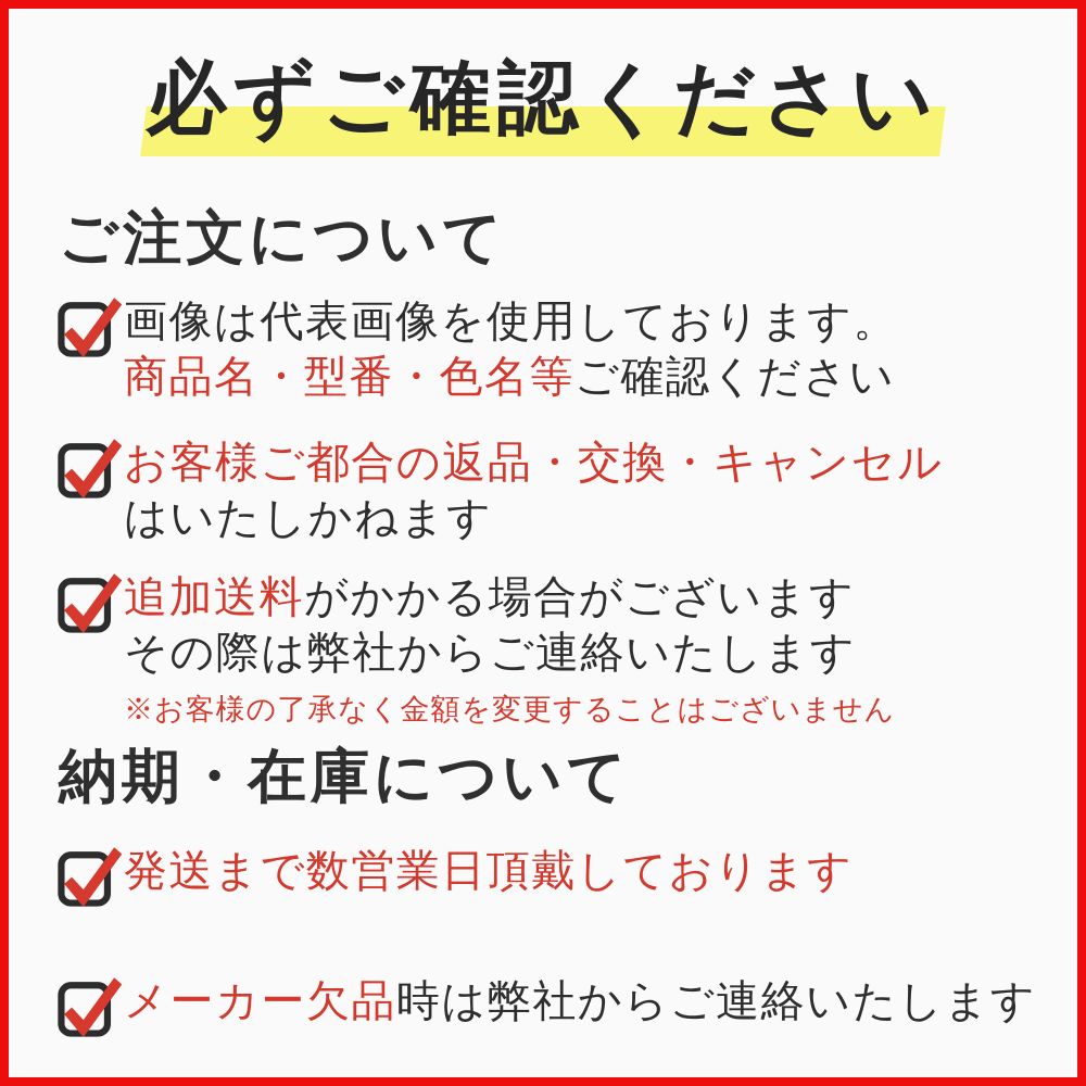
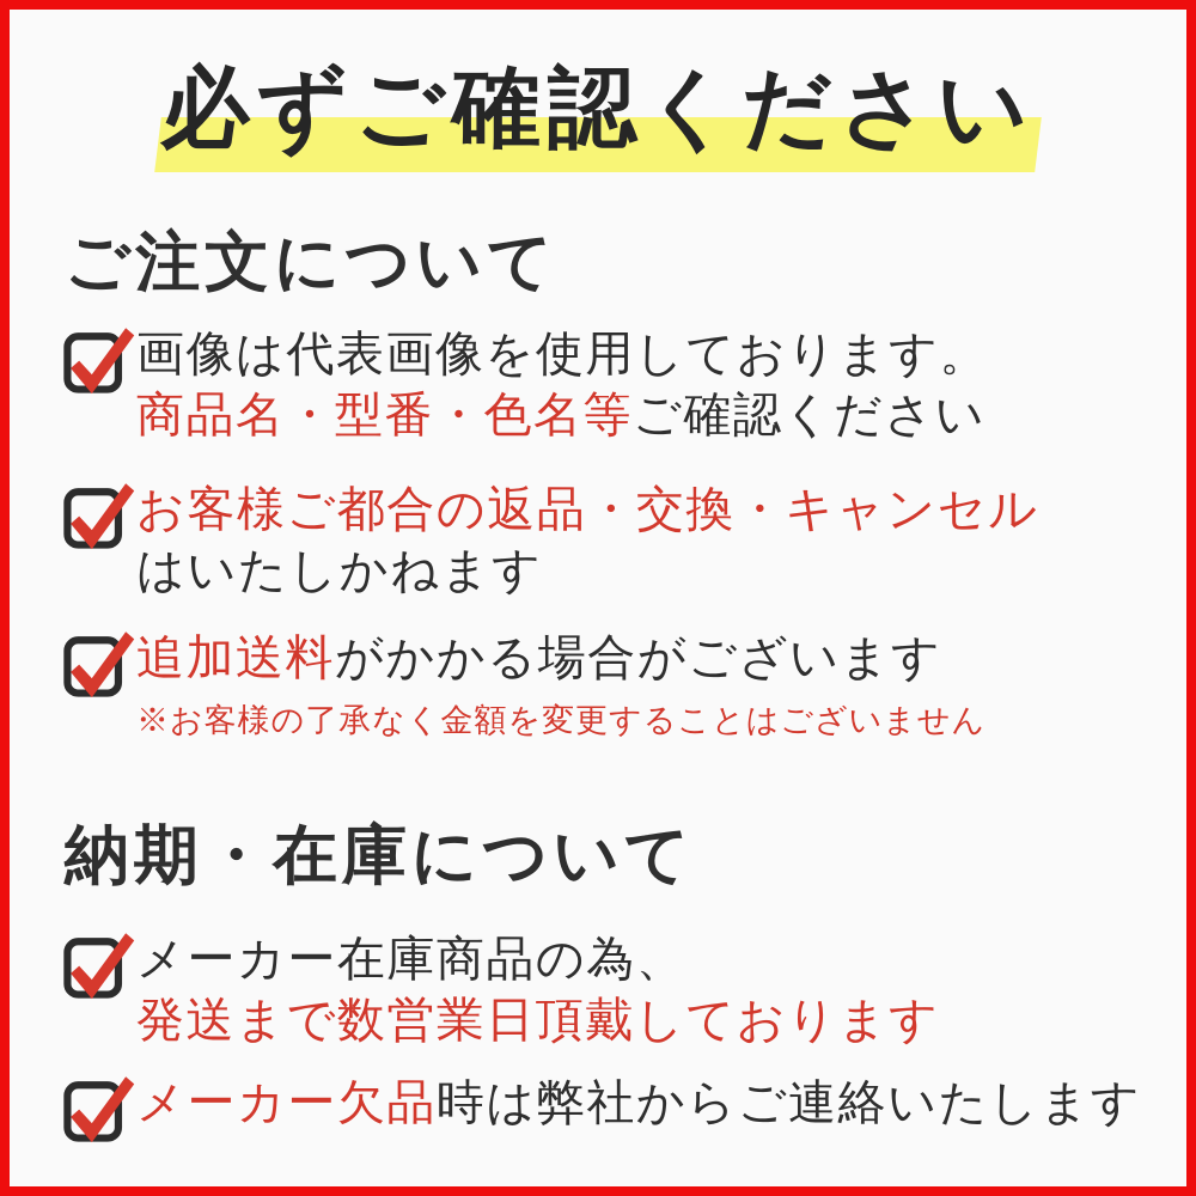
  必ずご確認ください
  ご注文について
  画像は代表画像を使用しております。
  商品名・型番・色名等ご確認ください
  お客様ご都合の返品・交換・キャンセル
  はいたしかねます
  追加送料がかかる場合がございます
- その際は弊社からご連絡いたします
  ※お客様の了承なく金額を変更することはございません
  納期・在庫について
+ メーカー在庫商品の為、
  発送まで数営業日頂戴しております
  メーカー欠品時は弊社からご連絡いたします
